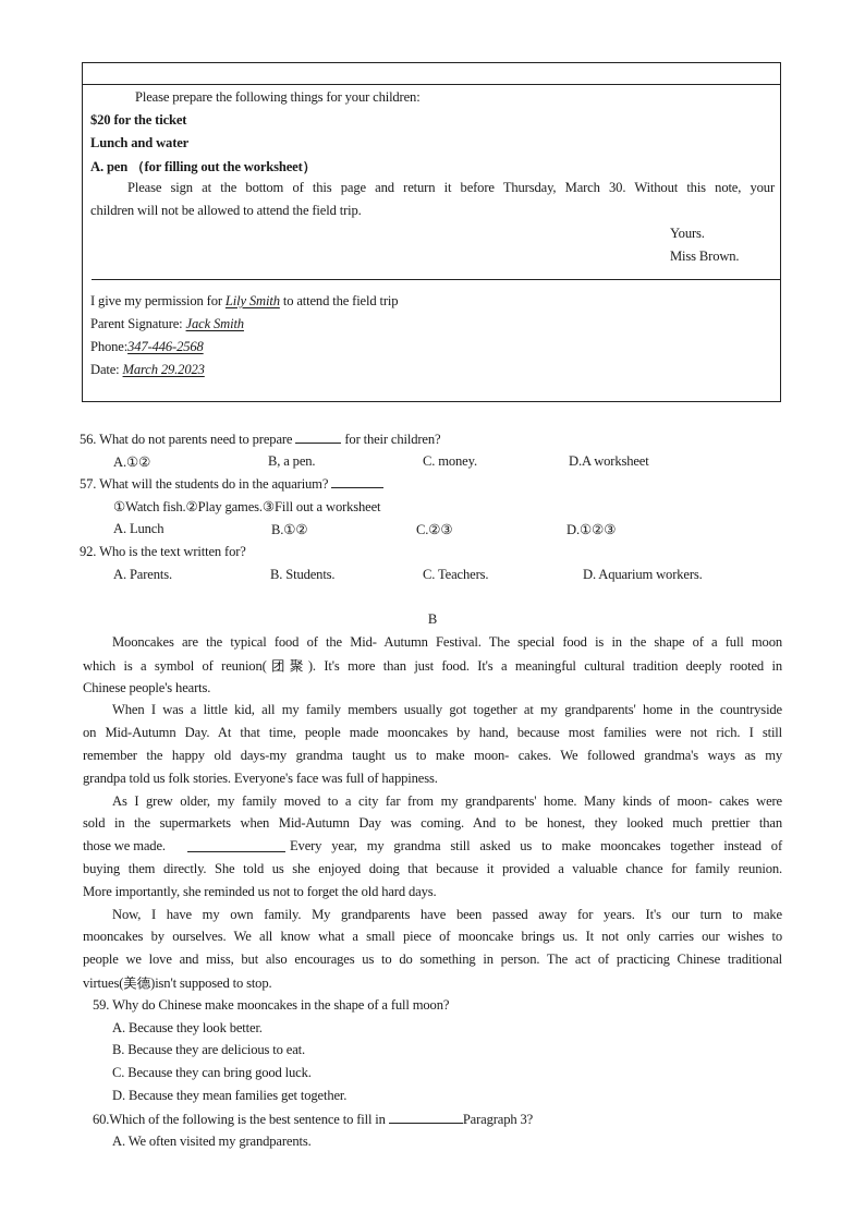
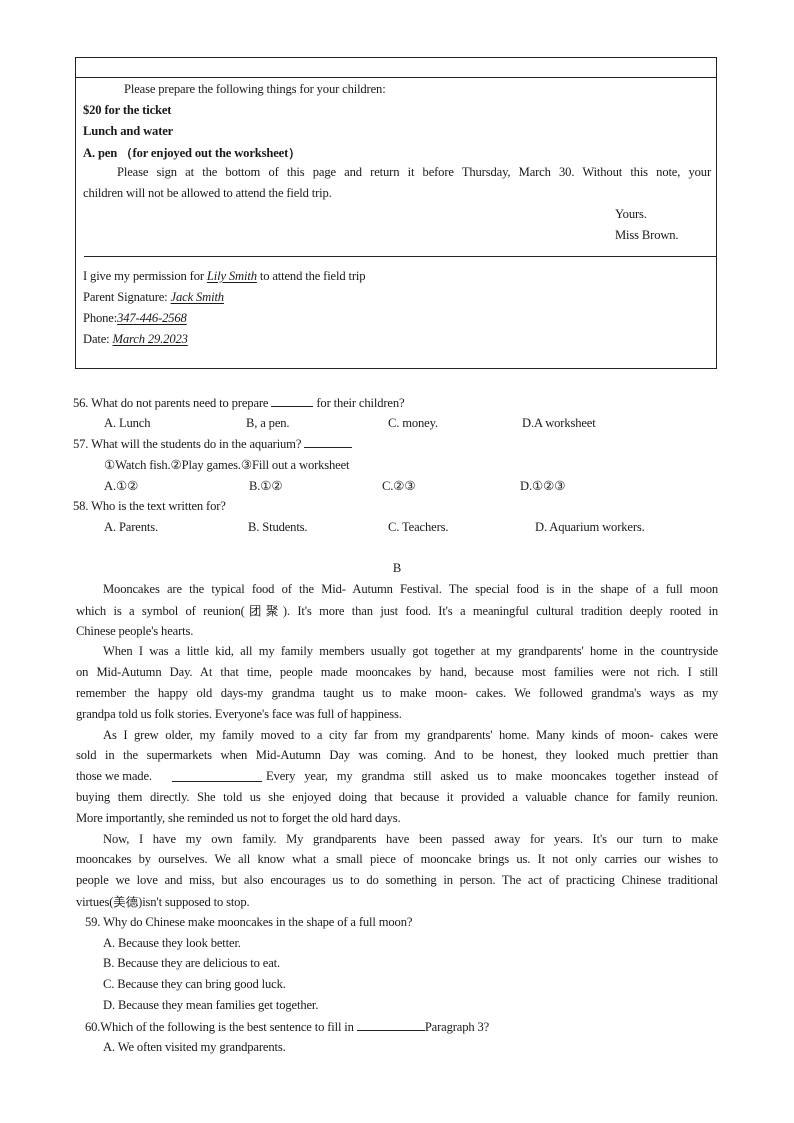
  Please prepare the following things for your children:
  $20 for the ticket
  Lunch and water
- A. pen （for filling out the worksheet）
+ A. pen （for enjoyed out the worksheet）
  Please sign at the bottom of this page and return it before Thursday, March 30. Without this note, your
  children will not be allowed to attend the field trip.
  Yours.
  Miss Brown.
  I give my permission for Lily Smith to attend the field trip
  Parent Signature: Jack Smith
  Phone:347-446-2568
  Date: March 29.2023
  56. What do not parents need to prepare for their children?
- A.①②
+ A. Lunch
  B, a pen.
  C. money.
  D.A worksheet
  57. What will the students do in the aquarium?
  ①Watch fish.②Play games.③Fill out a worksheet
- A. Lunch
+ A.①②
  B.①②
  C.②③
  D.①②③
- 92. Who is the text written for?
+ 58. Who is the text written for?
  A. Parents.
  B. Students.
  C. Teachers.
  D. Aquarium workers.
  B
  Mooncakes are the typical food of the Mid- Autumn Festival. The special food is in the shape of a full moon
  which is a symbol of reunion(团聚). It's more than just food. It's a meaningful cultural tradition deeply rooted in
  Chinese people's hearts.
  When I was a little kid, all my family members usually got together at my grandparents' home in the countryside
  on Mid-Autumn Day. At that time, people made mooncakes by hand, because most families were not rich. I still
  remember the happy old days-my grandma taught us to make moon- cakes. We followed grandma's ways as my
  grandpa told us folk stories. Everyone's face was full of happiness.
  As I grew older, my family moved to a city far from my grandparents' home. Many kinds of moon- cakes were
  sold in the supermarkets when Mid-Autumn Day was coming. And to be honest, they looked much prettier than
  those we made.
  Every year, my grandma still asked us to make mooncakes together instead of
  buying them directly. She told us she enjoyed doing that because it provided a valuable chance for family reunion.
  More importantly, she reminded us not to forget the old hard days.
  Now, I have my own family. My grandparents have been passed away for years. It's our turn to make
  mooncakes by ourselves. We all know what a small piece of mooncake brings us. It not only carries our wishes to
  people we love and miss, but also encourages us to do something in person. The act of practicing Chinese traditional
  virtues(美德)isn't supposed to stop.
  59. Why do Chinese make mooncakes in the shape of a full moon?
  A. Because they look better.
  B. Because they are delicious to eat.
  C. Because they can bring good luck.
  D. Because they mean families get together.
  60.Which of the following is the best sentence to fill in Paragraph 3?
  A. We often visited my grandparents.
